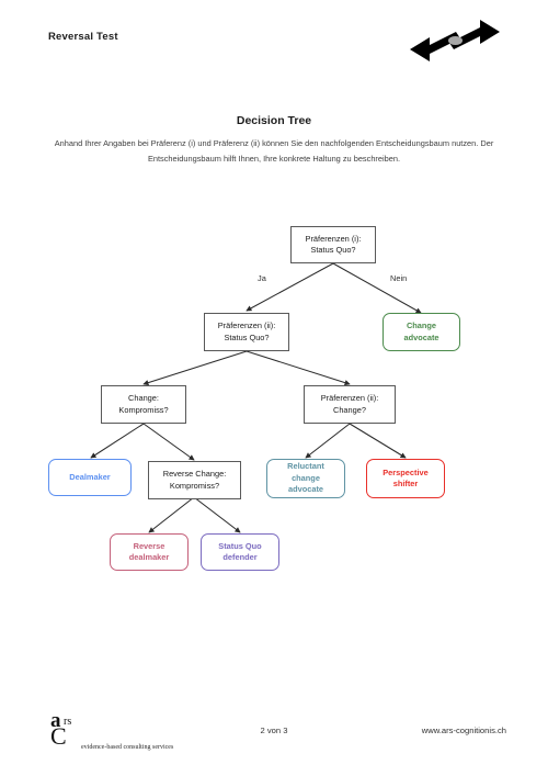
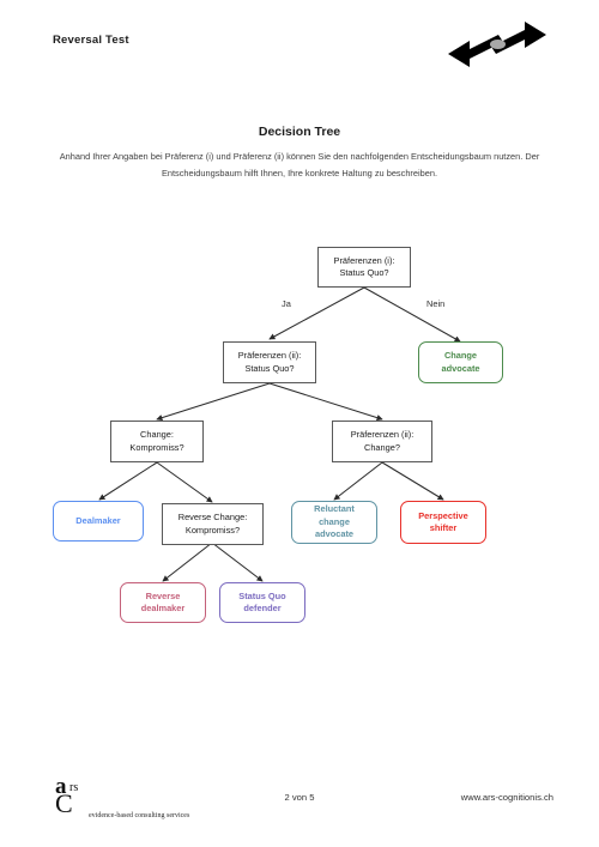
  Reversal Test
  Decision Tree
  Anhand Ihrer Angaben bei Präferenz (i) und Präferenz (ii) können Sie den nachfolgenden Entscheidungsbaum nutzen. Der Entscheidungsbaum hilft Ihnen, Ihre konkrete Haltung zu beschreiben.
  Ja
  Nein
  Präferenzen (i):
  Status Quo?
  Präferenzen (ii):
  Status Quo?
  Change
  advocate
  Change:
  Kompromiss?
  Präferenzen (ii):
  Change?
  Dealmaker
  Reverse Change:
  Kompromiss?
  Reluctant
  change
  advocate
  Perspective
  shifter
  Reverse
  dealmaker
  Status Quo
  defender
  a
  rs
  C
- 2 von 3
+ 2 von 5
  www.ars-cognitionis.ch
